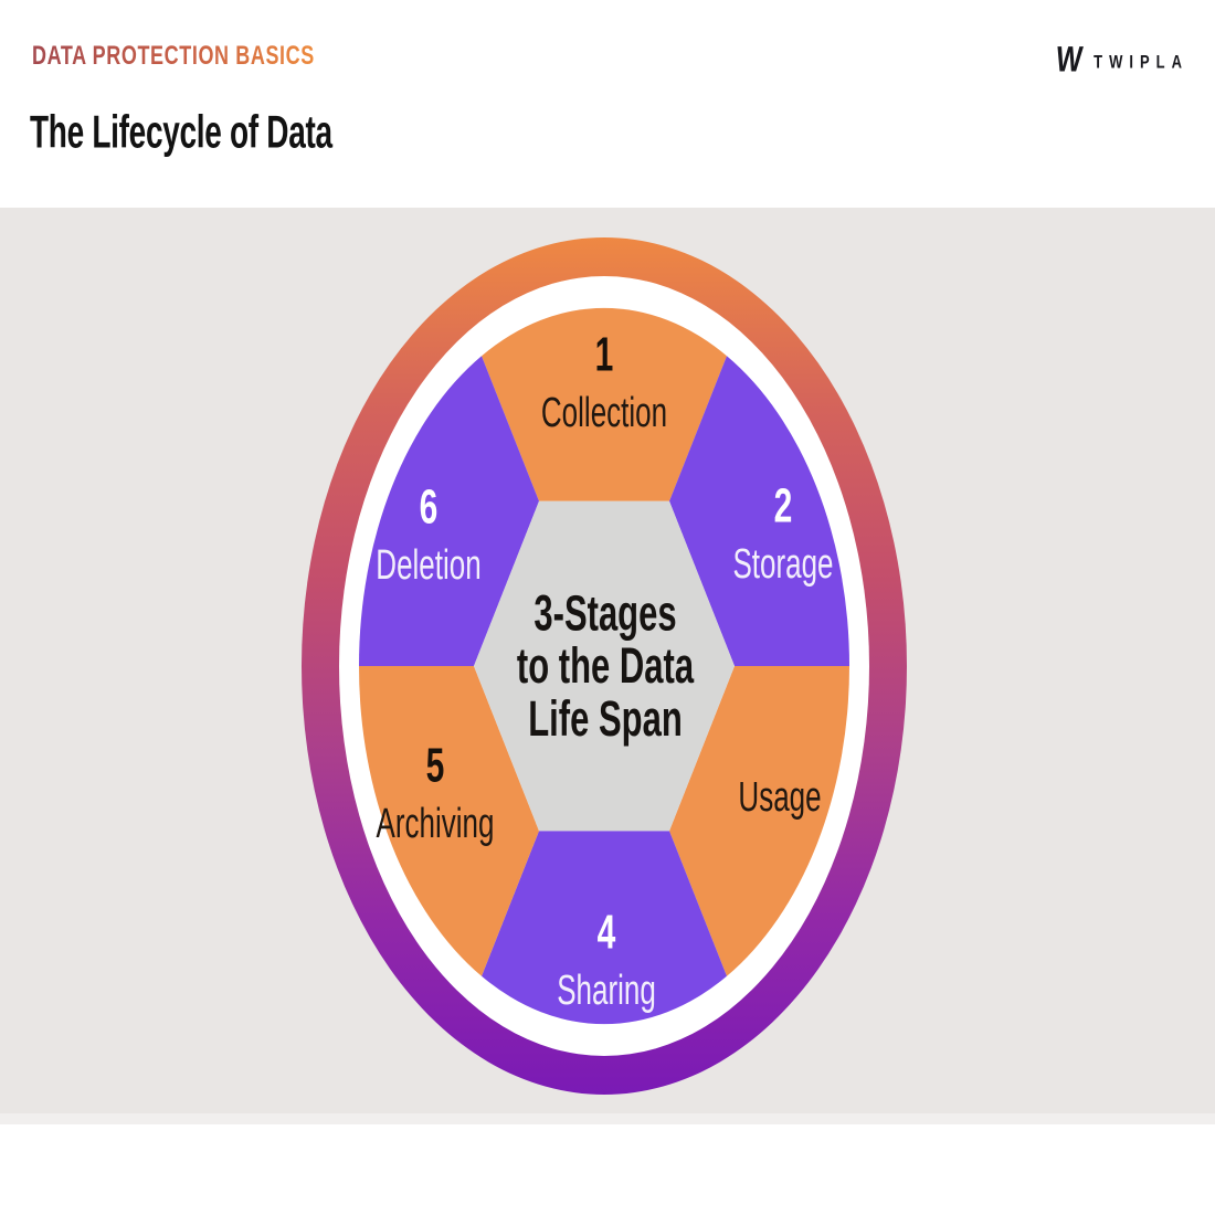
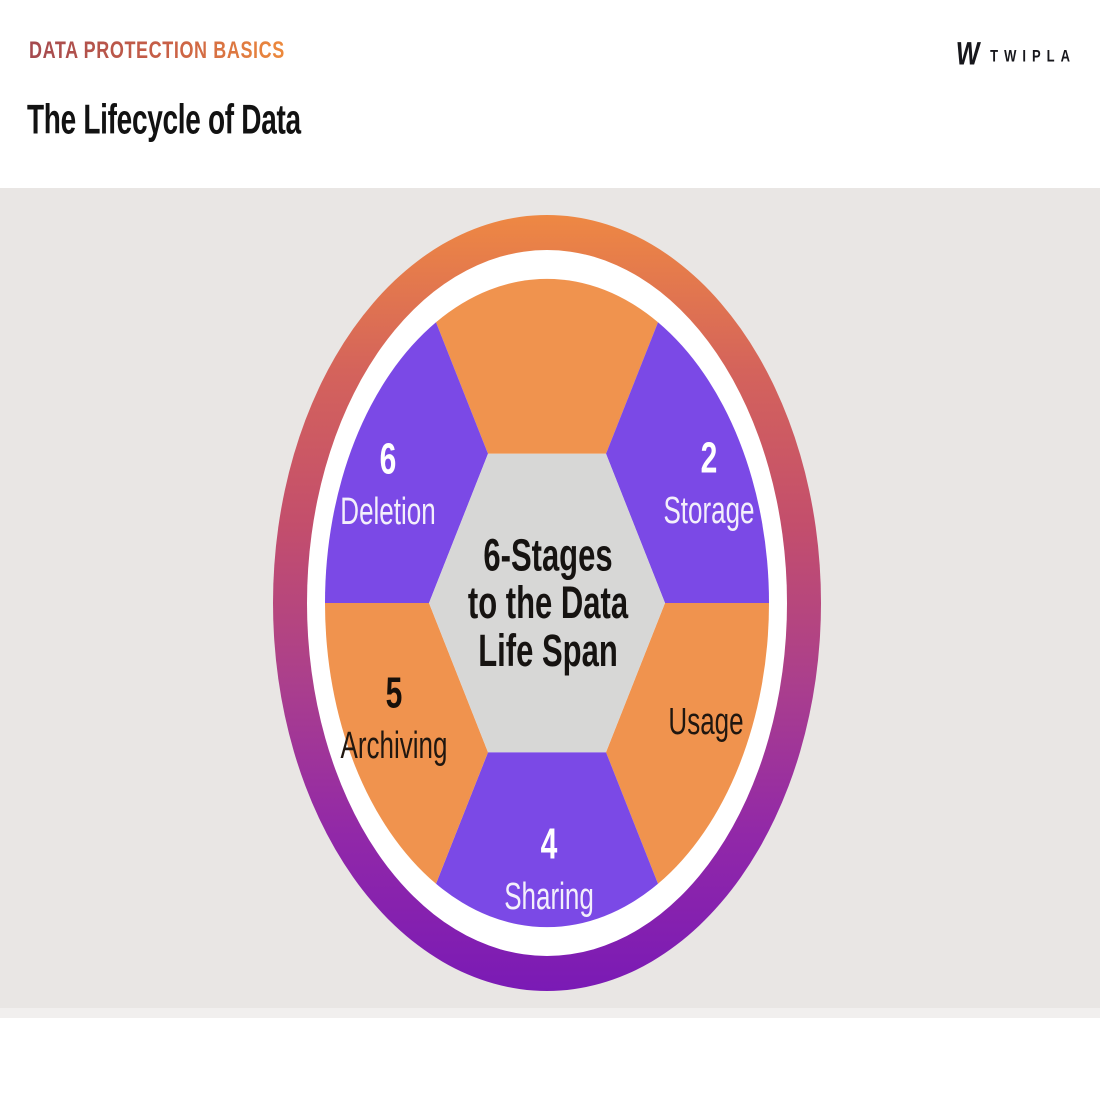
  DATA PROTECTION BASICS
  The Lifecycle of Data
  TWIPLA
- 1
- Collection
  2
  Storage
  Usage
  4
  Sharing
  5
  Archiving
  6
  Deletion
- 3-Stages
+ 6-Stages
  to the Data
  Life Span
